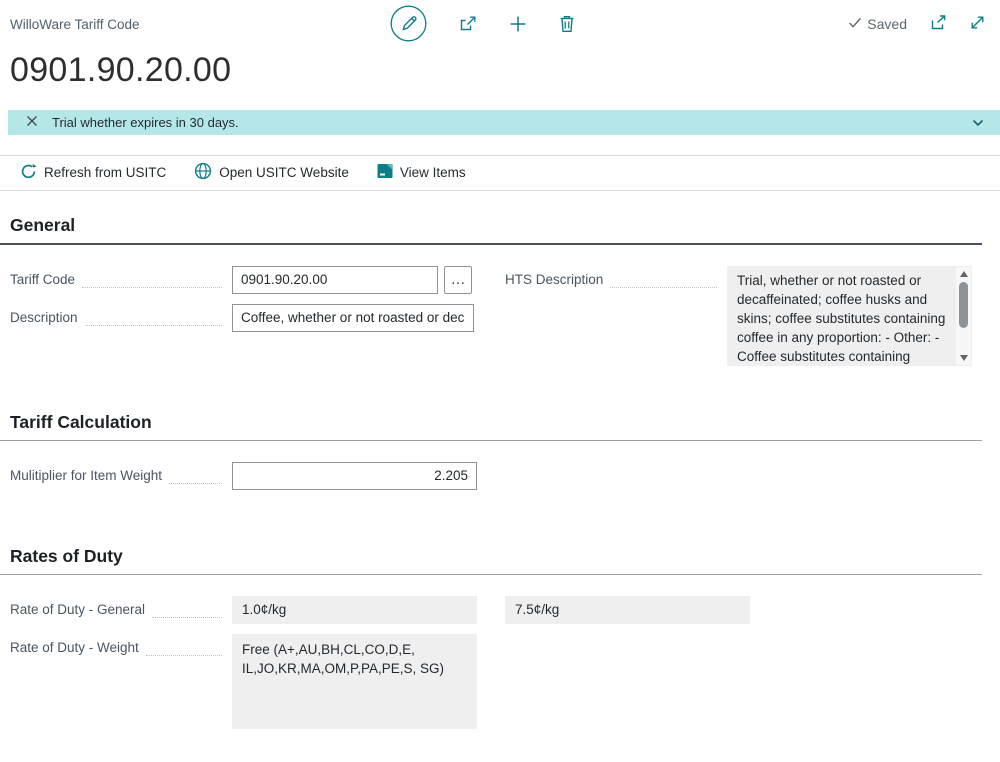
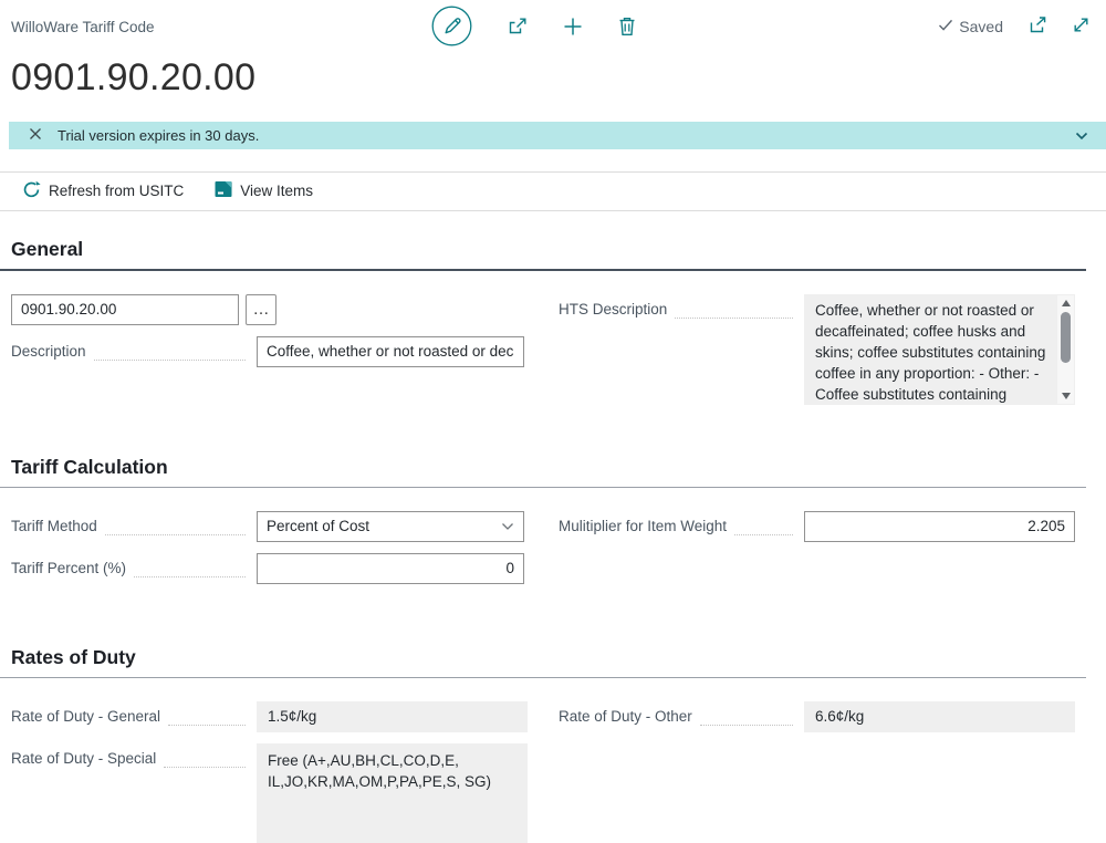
  WilloWare Tariff Code
  Saved
  0901.90.20.00
- Trial whether expires in 30 days.
+ Trial version expires in 30 days.
  Refresh from USITC
- Open USITC Website
  View Items
  General
- Tariff Code
  0901.90.20.00
  …
  Description
  HTS Description
- Trial, whether or not roasted or decaffeinated; coffee husks and skins; coffee substitutes containing coffee in any proportion: - Other: - Coffee substitutes containing
+ Coffee, whether or not roasted or decaffeinated; coffee husks and skins; coffee substitutes containing coffee in any proportion: - Other: - Coffee substitutes containing
  Tariff Calculation
+ Tariff Method
+ Percent of Cost
+ Tariff Percent (%)
+ 0
  Mulitiplier for Item Weight
  2.205
  Rates of Duty
  Rate of Duty - General
- 1.0¢/kg
+ 1.5¢/kg
- Rate of Duty - Weight
+ Rate of Duty - Special
  Free (A+,AU,BH,CL,CO,D,E, IL,JO,KR,MA,OM,P,PA,PE,S, SG)
+ Rate of Duty - Other
- 7.5¢/kg
+ 6.6¢/kg
